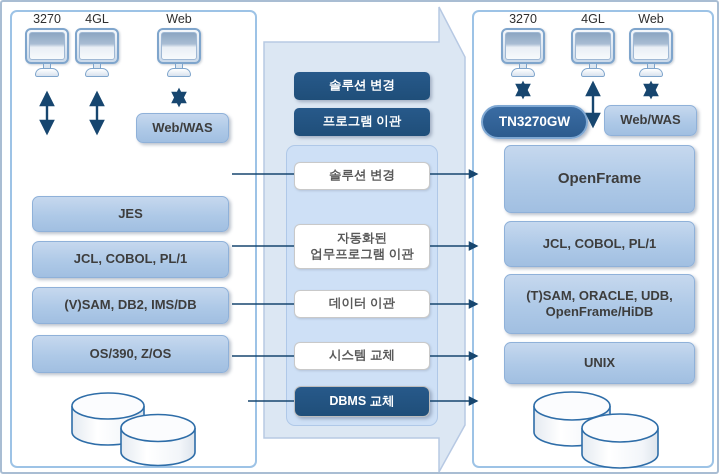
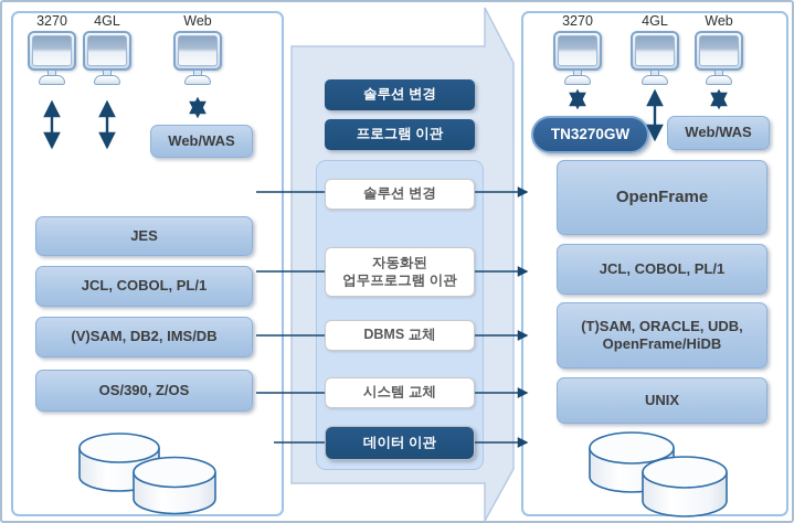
  3270
  4GL
  Web
  3270
  4GL
  Web
  Web/WAS
  JES
  JCL, COBOL, PL/1
  (V)SAM, DB2, IMS/DB
  OS/390, Z/OS
  솔루션 변경
  프로그램 이관
  솔루션 변경
  자동화된
  업무프로그램 이관
- 데이터 이관
+ DBMS 교체
  시스템 교체
- DBMS 교체
+ 데이터 이관
  TN3270GW
  Web/WAS
  OpenFrame
  JCL, COBOL, PL/1
  (T)SAM, ORACLE, UDB,
  OpenFrame/HiDB
  UNIX
